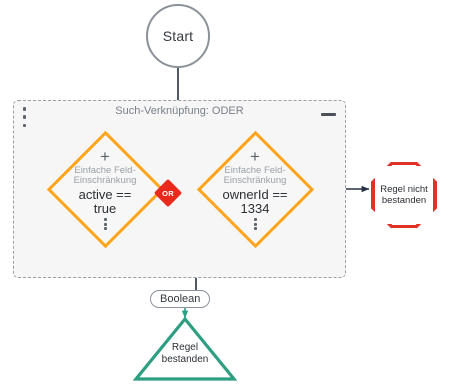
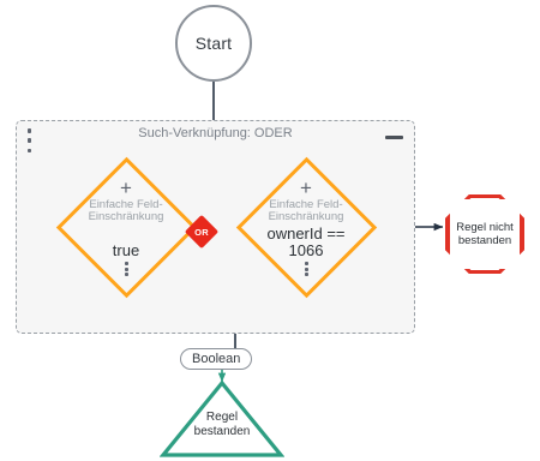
  Start
  Such-Verknüpfung: ODER
  +
  Einfache Feld-Einschränkung
- active ==
  true
  +
  Einfache Feld-Einschränkung
  ownerId ==
- 1334
+ 1066
  OR
  Regel nicht
  bestanden
  Boolean
  Regel
  bestanden
